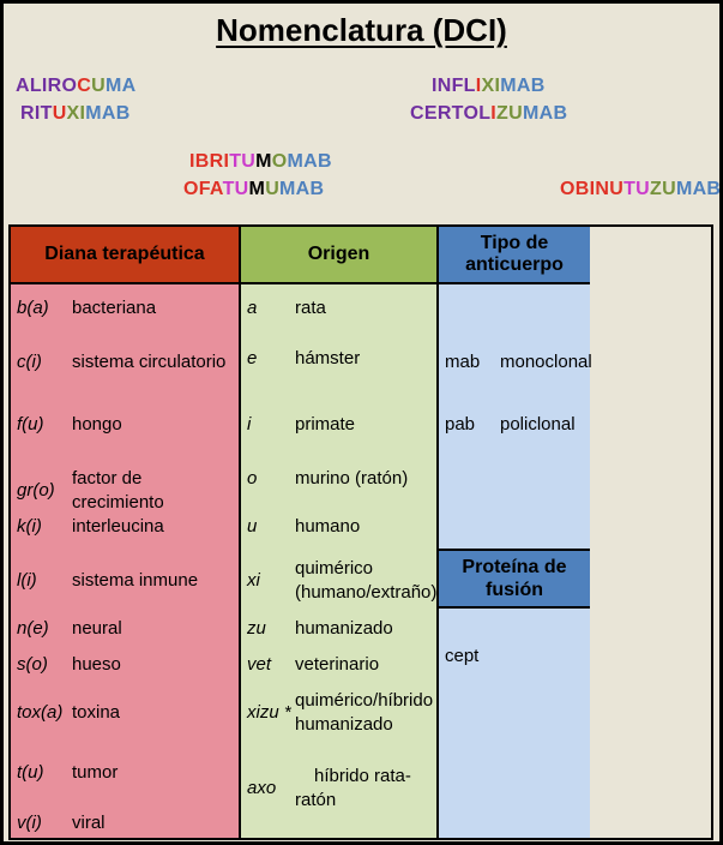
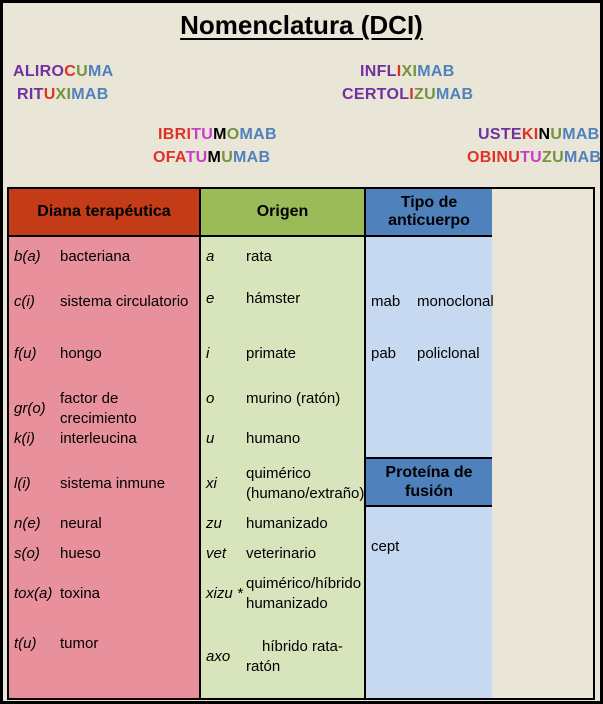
  Nomenclatura (DCI)
  ALIROCUMA
  RITUXIMAB
  INFLIXIMAB
  CERTOLIZUMAB
  IBRITUMOMAB
  OFATUMUMAB
+ USTEKINUMAB
  OBINUTUZUMAB
  Diana terapéutica
  b(a)
  bacteriana
  c(i)
  sistema circulatorio
  f(u)
  hongo
  gr(o)
  factor de crecimiento
  k(i)
  interleucina
  l(i)
  sistema inmune
  n(e)
  neural
  s(o)
  hueso
  tox(a)
  toxina
  t(u)
  tumor
- v(i)
- viral
  Origen
  a
  rata
  e
  hámster
  i
  primate
  o
  murino (ratón)
  u
  humano
  xi
  quimérico (humano/extraño)
  zu
  humanizado
  vet
  veterinario
  xizu *
  quimérico/híbrido humanizado
  axo
  híbrido rata-ratón
  Tipo de anticuerpo
  Proteína de fusión
  mab
  monoclonal
  pab
  policlonal
  cept
